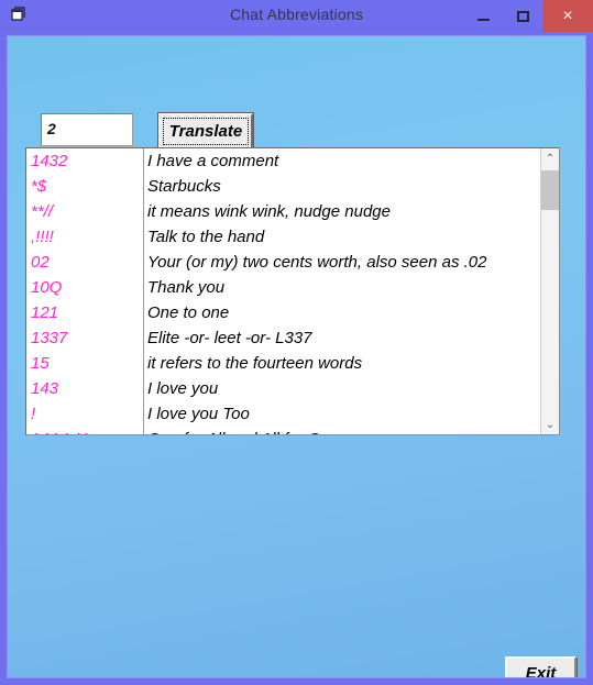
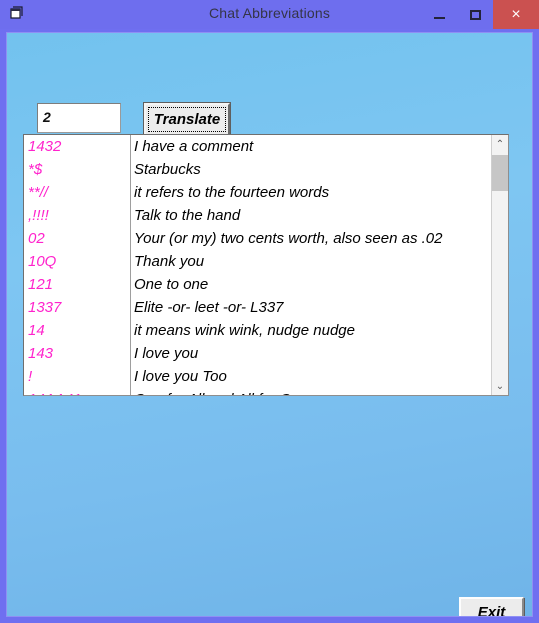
  Chat Abbreviations
  ×
  2
  Translate
  1432
  I have a comment
  *$
  Starbucks
  **//
- it means wink wink, nudge nudge
+ it refers to the fourteen words
  ,!!!!
  Talk to the hand
  02
  Your (or my) two cents worth, also seen as .02
  10Q
  Thank you
  121
  One to one
  1337
  Elite -or- leet -or- L337
- 15
+ 14
- it refers to the fourteen words
+ it means wink wink, nudge nudge
  143
  I love you
  !
  I love you Too
  ⌃
  ⌄
  Exit
